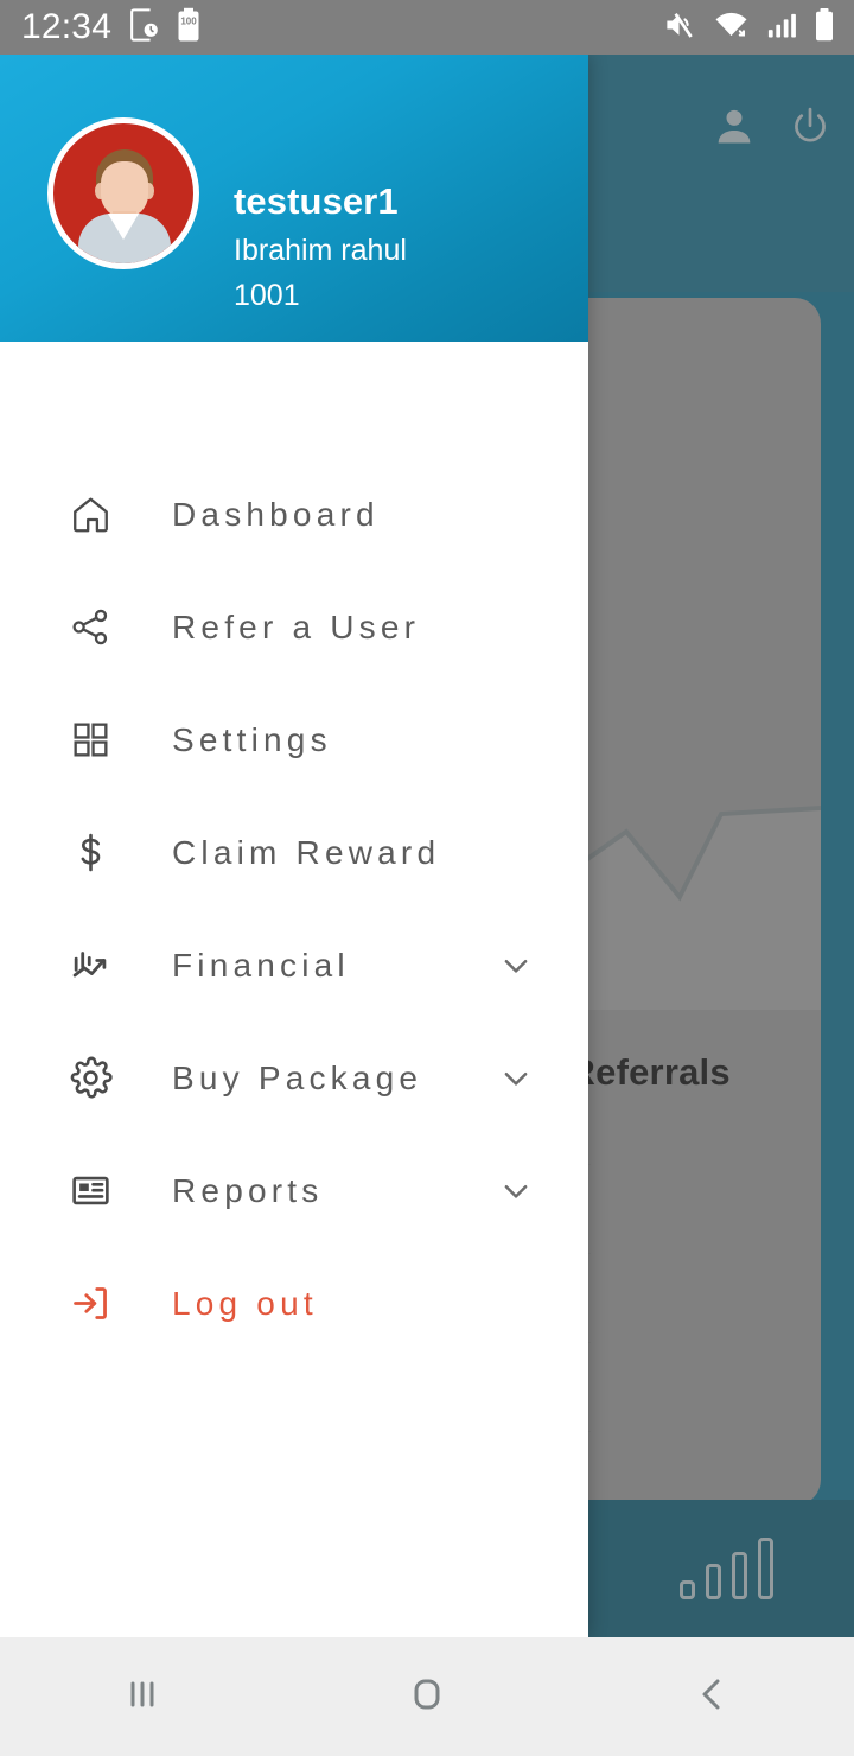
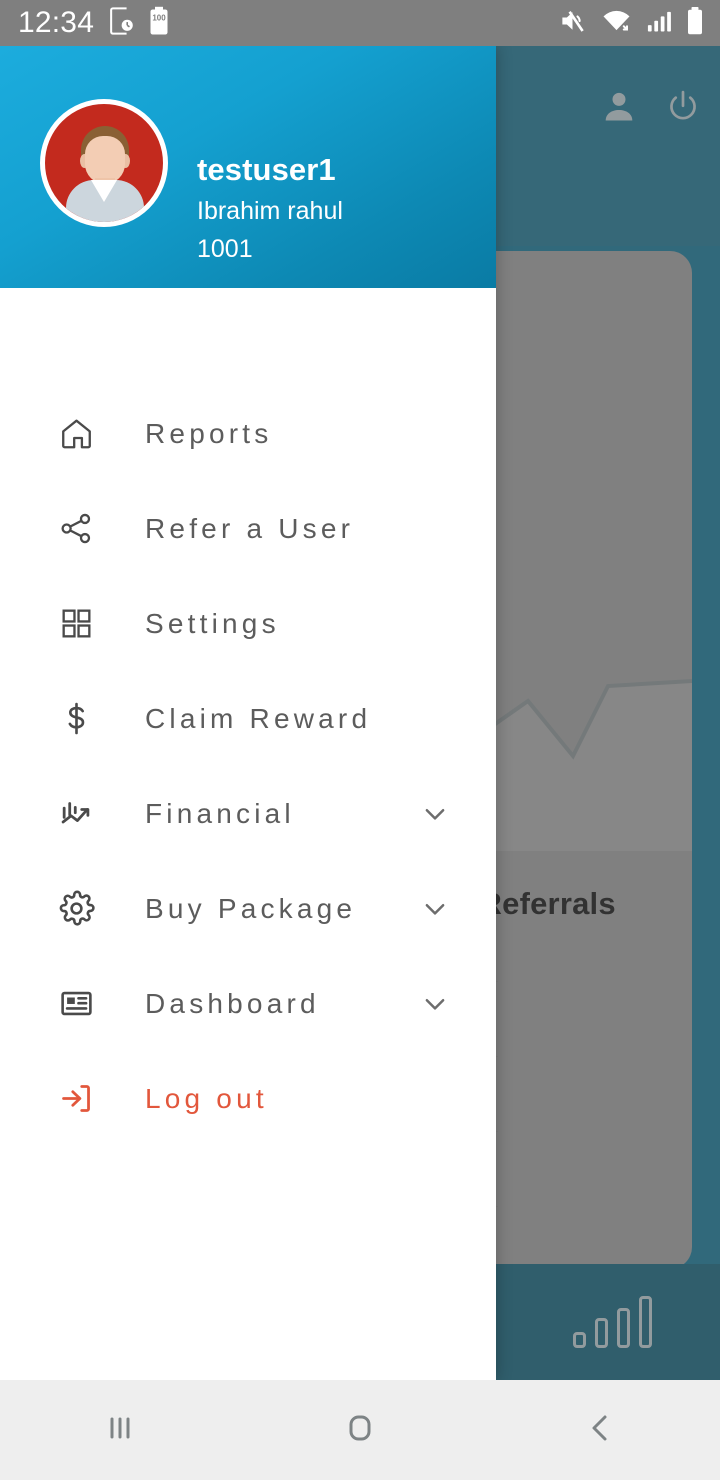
  testuser1
  Ibrahim rahul
  1001
- Dashboard
+ Reports
  Refer a User
  Settings
  Claim Reward
  Financial
  Buy Package
- Reports
+ Dashboard
  Log out
  12:34
  100
